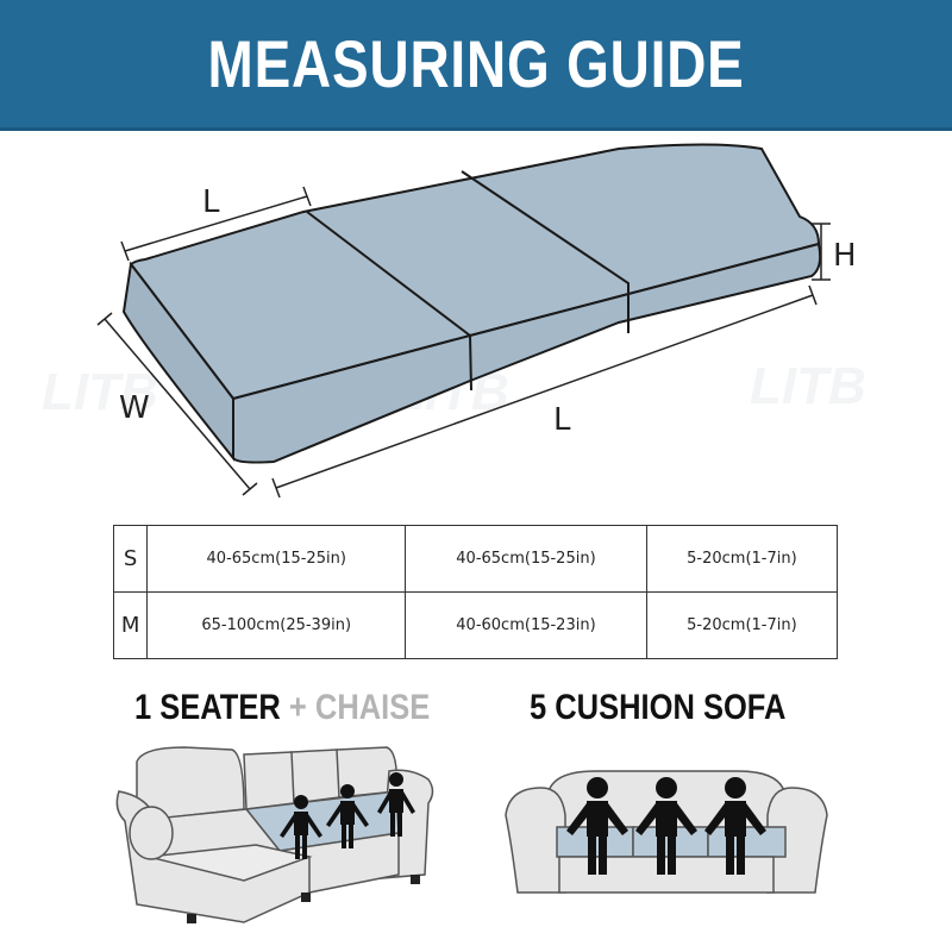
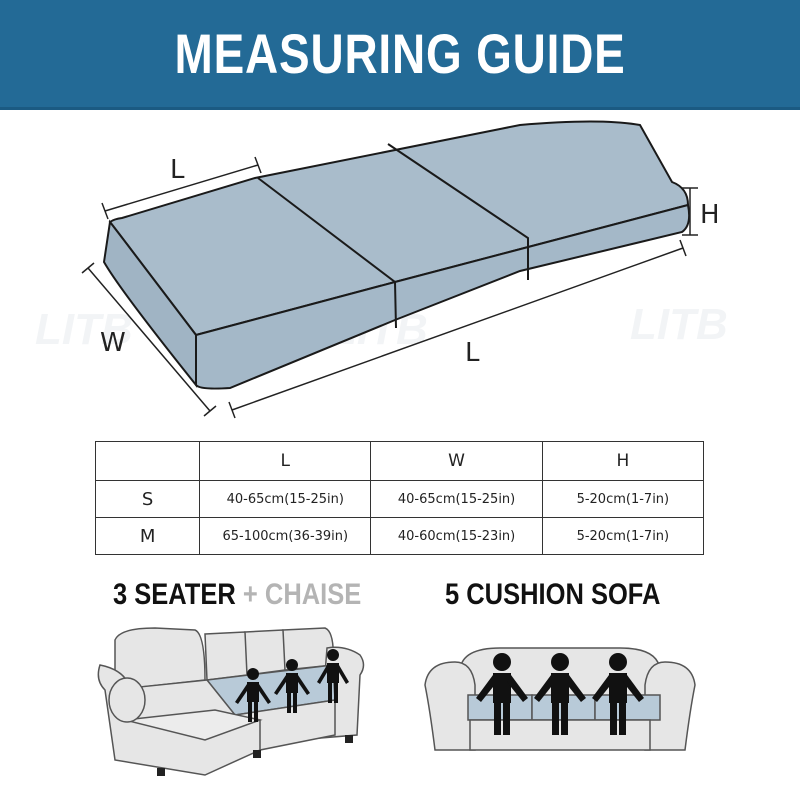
  MEASURING GUIDE
  LITB
  L
  H
  W
  L
+ 	L	W	H
  S	40-65cm(15-25in)	40-65cm(15-25in)	5-20cm(1-7in)
- M	65-100cm(25-39in)	40-60cm(15-23in)	5-20cm(1-7in)
+ M	65-100cm(36-39in)	40-60cm(15-23in)	5-20cm(1-7in)
- 1 SEATER + CHAISE
+ 3 SEATER + CHAISE
  5 CUSHION SOFA
